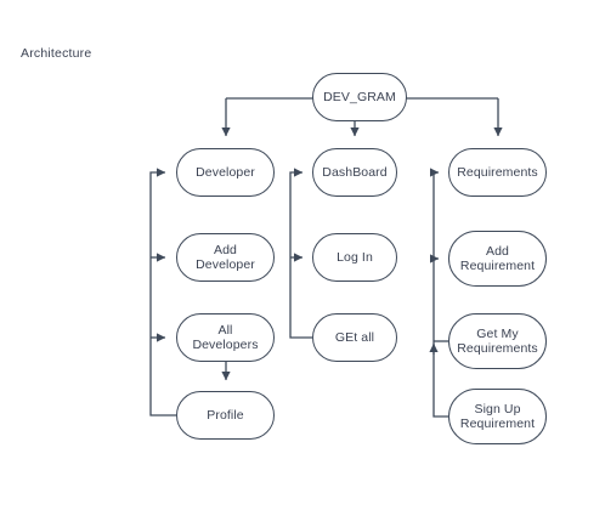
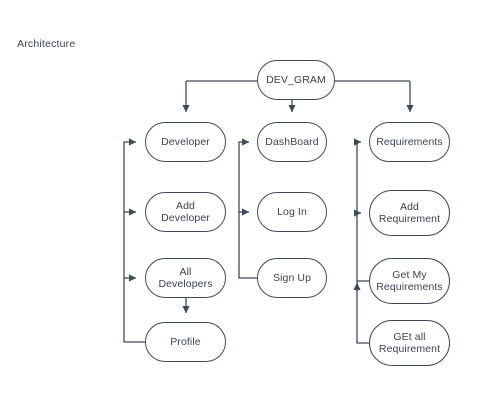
  Architecture
  DEV_GRAM
  Developer
  Add Developer
  All Developers
  Profile
  DashBoard
  Log In
- GEt all
+ Sign Up
  Requirements
  Add
  Requirement
  Get My
  Requirements
- Sign Up
+ GEt all
  Requirement
